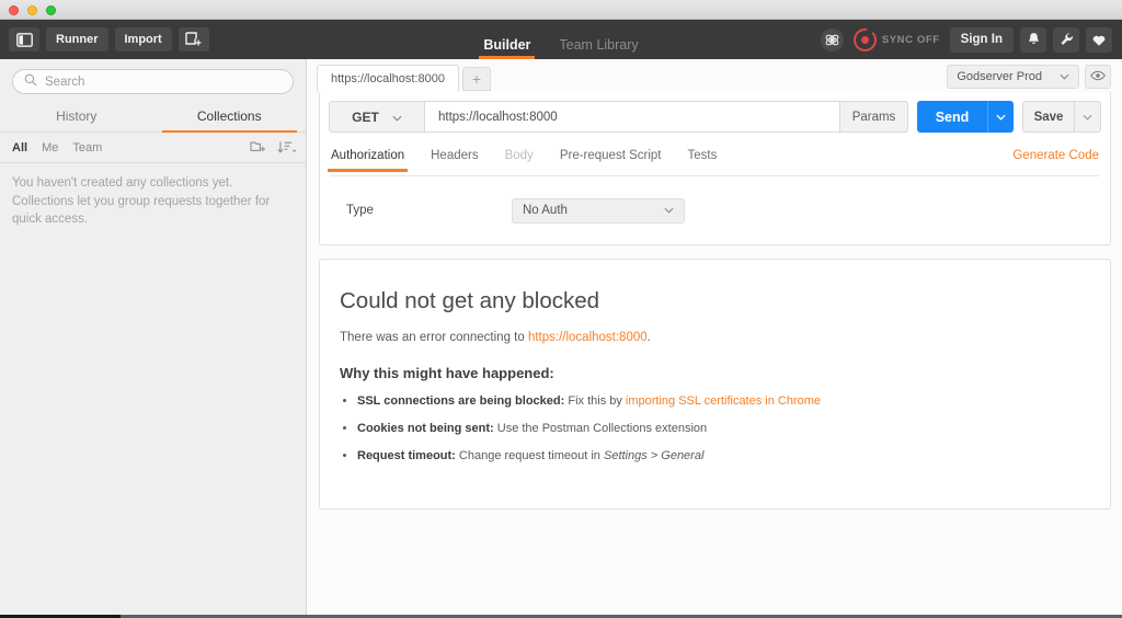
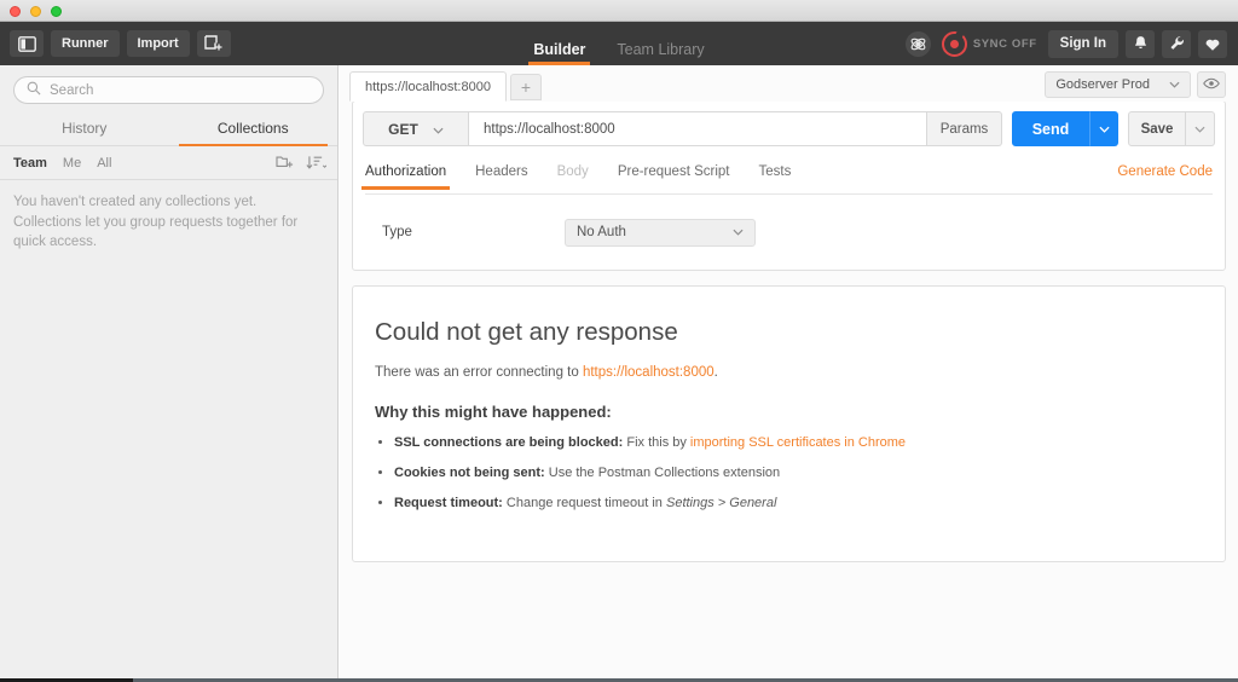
  Runner
  Import
  Builder
  Team Library
  SYNC OFF
  Sign In
  Search
  History
  Collections
- All
+ Team
  Me
- Team
+ All
  You haven't created any collections yet. Collections let you group requests together for quick access.
  https://localhost:8000
  +
  Godserver Prod
  GET
  https://localhost:8000
  Params
  Send
  Save
  Authorization
  Headers
  Body
  Pre-request Script
  Tests
  Generate Code
  Type
  No Auth
- Could not get any blocked
+ Could not get any response
  There was an error connecting to https://localhost:8000.
  Why this might have happened:
  SSL connections are being blocked: Fix this by importing SSL certificates in Chrome
  Cookies not being sent: Use the Postman Collections extension
  Request timeout: Change request timeout in Settings > General
